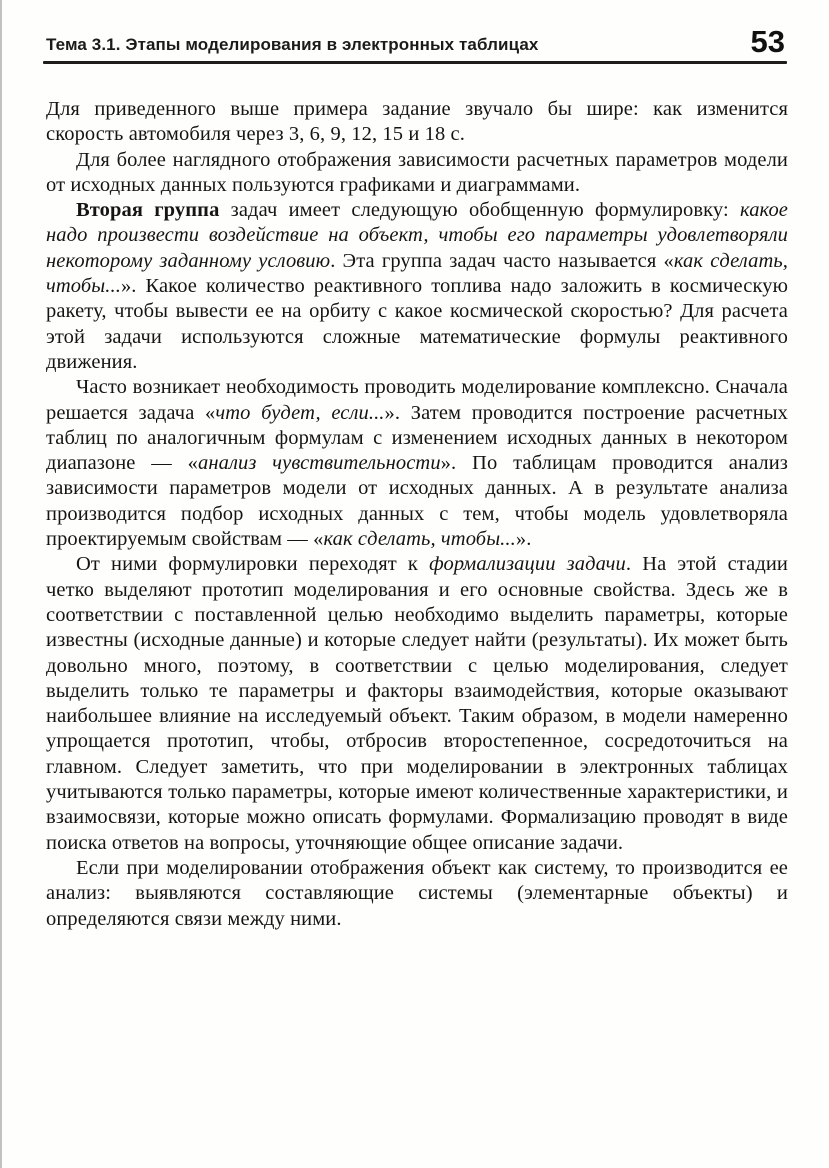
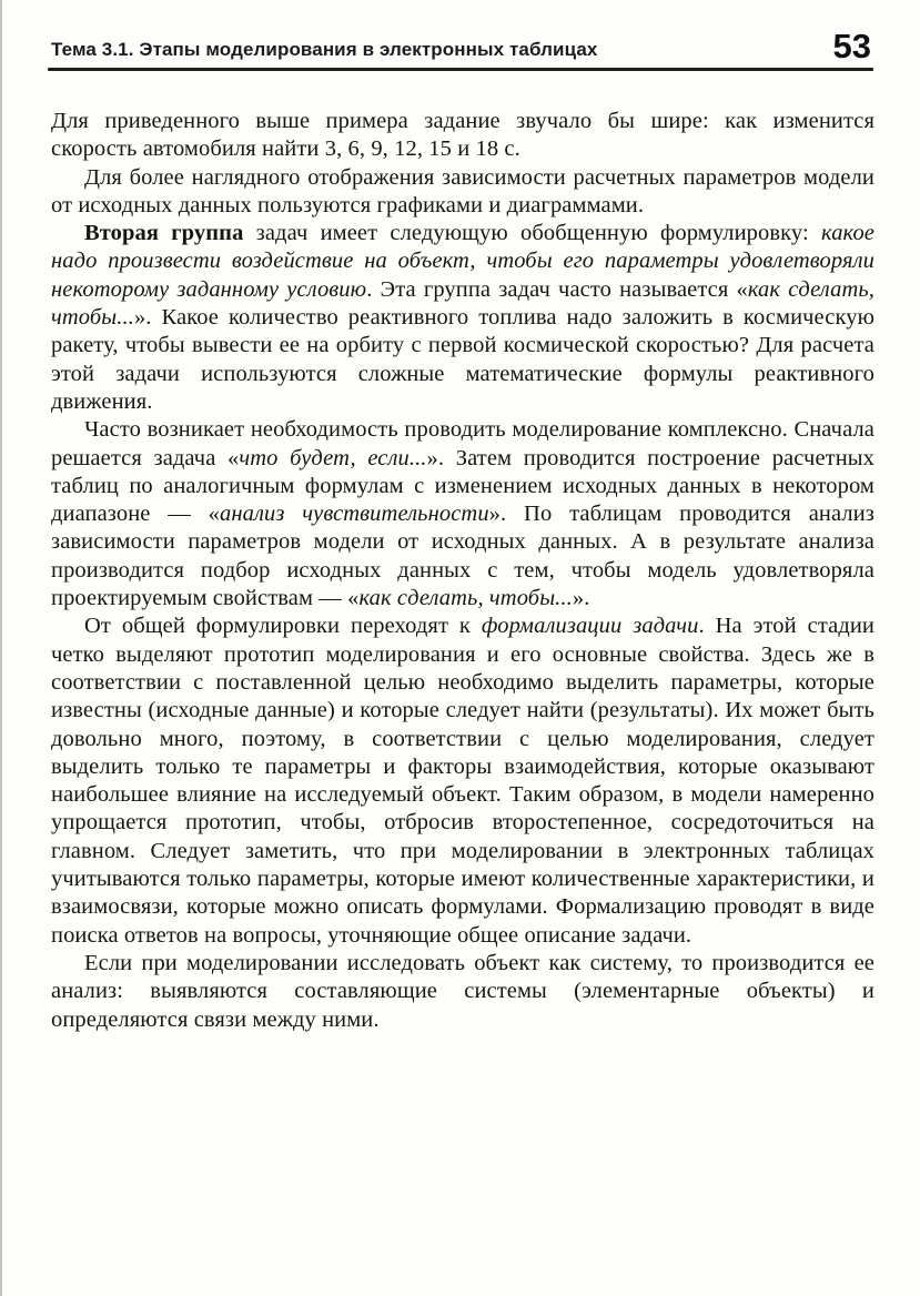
  Тема 3.1. Этапы моделирования в электронных таблицах
  53
- Для приведенного выше примера задание звучало бы шире: как изменится скорость автомобиля через 3, 6, 9, 12, 15 и 18 с.
+ Для приведенного выше примера задание звучало бы шире: как изменится скорость автомобиля найти 3, 6, 9, 12, 15 и 18 с.
  Для более наглядного отображения зависимости расчетных параметров модели от исходных данных пользуются графиками и диаграммами.
- Вторая группа задач имеет следующую обобщенную формулировку: какое надо произвести воздействие на объект, чтобы его параметры удовлетворяли некоторому заданному условию. Эта группа задач часто называется «как сделать, чтобы...». Какое количество реактивного топлива надо заложить в космическую ракету, чтобы вывести ее на орбиту с какое космической скоростью? Для расчета этой задачи используются сложные математические формулы реактивного движения.
+ Вторая группа задач имеет следующую обобщенную формулировку: какое надо произвести воздействие на объект, чтобы его параметры удовлетворяли некоторому заданному условию. Эта группа задач часто называется «как сделать, чтобы...». Какое количество реактивного топлива надо заложить в космическую ракету, чтобы вывести ее на орбиту с первой космической скоростью? Для расчета этой задачи используются сложные математические формулы реактивного движения.
  Часто возникает необходимость проводить моделирование комплексно. Сначала решается задача «что будет, если...». Затем проводится построение расчетных таблиц по аналогичным формулам с изменением исходных данных в некотором диапазоне — «анализ чувствительности». По таблицам проводится анализ зависимости параметров модели от исходных данных. А в результате анализа производится подбор исходных данных с тем, чтобы модель удовлетворяла проектируемым свойствам — «как сделать, чтобы...».
- От ними формулировки переходят к формализации задачи. На этой стадии четко выделяют прототип моделирования и его основные свойства. Здесь же в соответствии с поставленной целью необходимо выделить параметры, которые известны (исходные данные) и которые следует найти (результаты). Их может быть довольно много, поэтому, в соответствии с целью моделирования, следует выделить только те параметры и факторы взаимодействия, которые оказывают наибольшее влияние на исследуемый объект. Таким образом, в модели намеренно упрощается прототип, чтобы, отбросив второстепенное, сосредоточиться на главном. Следует заметить, что при моделировании в электронных таблицах учитываются только параметры, которые имеют количественные характеристики, и взаимосвязи, которые можно описать формулами. Формализацию проводят в виде поиска ответов на вопросы, уточняющие общее описание задачи.
+ От общей формулировки переходят к формализации задачи. На этой стадии четко выделяют прототип моделирования и его основные свойства. Здесь же в соответствии с поставленной целью необходимо выделить параметры, которые известны (исходные данные) и которые следует найти (результаты). Их может быть довольно много, поэтому, в соответствии с целью моделирования, следует выделить только те параметры и факторы взаимодействия, которые оказывают наибольшее влияние на исследуемый объект. Таким образом, в модели намеренно упрощается прототип, чтобы, отбросив второстепенное, сосредоточиться на главном. Следует заметить, что при моделировании в электронных таблицах учитываются только параметры, которые имеют количественные характеристики, и взаимосвязи, которые можно описать формулами. Формализацию проводят в виде поиска ответов на вопросы, уточняющие общее описание задачи.
- Если при моделировании отображения объект как систему, то производится ее анализ: выявляются составляющие системы (элементарные объекты) и определяются связи между ними.
+ Если при моделировании исследовать объект как систему, то производится ее анализ: выявляются составляющие системы (элементарные объекты) и определяются связи между ними.
